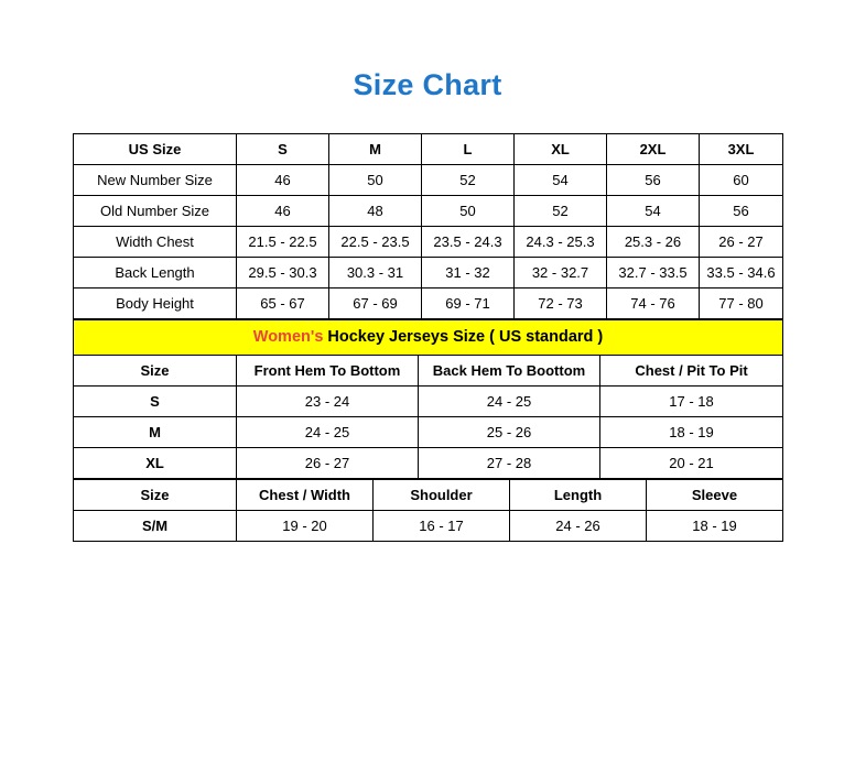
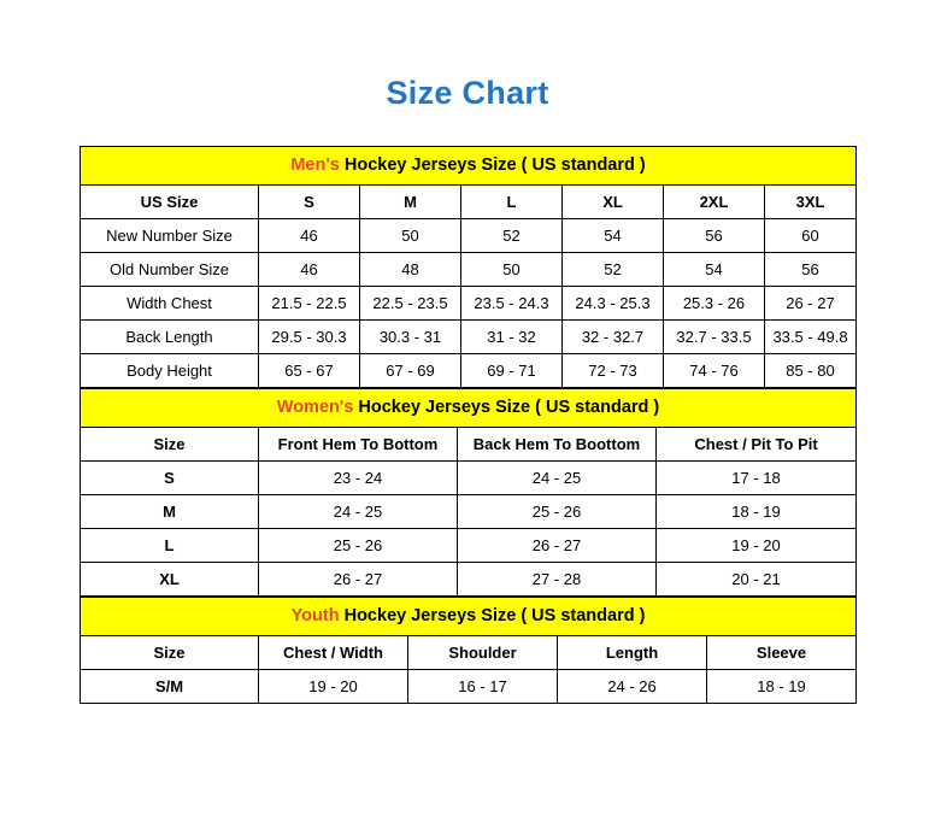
  Size Chart
+ Men's Hockey Jerseys Size ( US standard )
  US Size	S	M	L	XL	2XL	3XL
  New Number Size	46	50	52	54	56	60
  Old Number Size	46	48	50	52	54	56
  Width Chest	21.5 - 22.5	22.5 - 23.5	23.5 - 24.3	24.3 - 25.3	25.3 - 26	26 - 27
- Back Length	29.5 - 30.3	30.3 - 31	31 - 32	32 - 32.7	32.7 - 33.5	33.5 - 34.6
+ Back Length	29.5 - 30.3	30.3 - 31	31 - 32	32 - 32.7	32.7 - 33.5	33.5 - 49.8
- Body Height	65 - 67	67 - 69	69 - 71	72 - 73	74 - 76	77 - 80
+ Body Height	65 - 67	67 - 69	69 - 71	72 - 73	74 - 76	85 - 80
  Women's Hockey Jerseys Size ( US standard )
  Size	Front Hem To Bottom	Back Hem To Boottom	Chest / Pit To Pit
  S	23 - 24	24 - 25	17 - 18
  M	24 - 25	25 - 26	18 - 19
+ L	25 - 26	26 - 27	19 - 20
  XL	26 - 27	27 - 28	20 - 21
+ Youth Hockey Jerseys Size ( US standard )
  Size	Chest / Width	Shoulder	Length	Sleeve
  S/M	19 - 20	16 - 17	24 - 26	18 - 19
